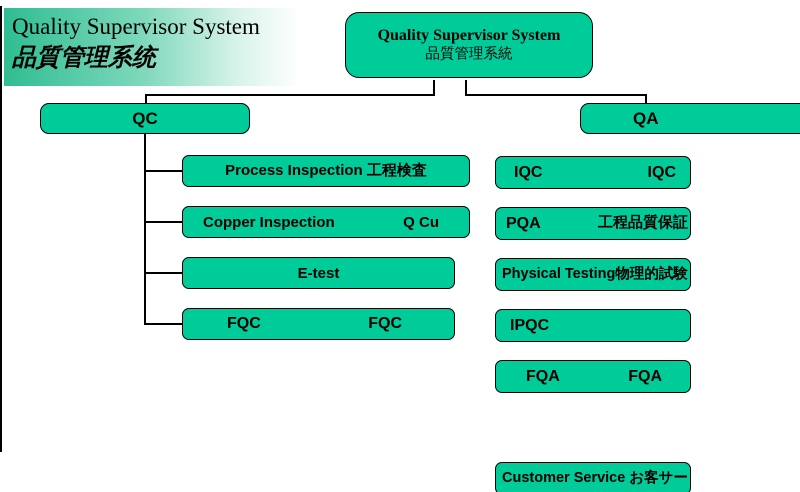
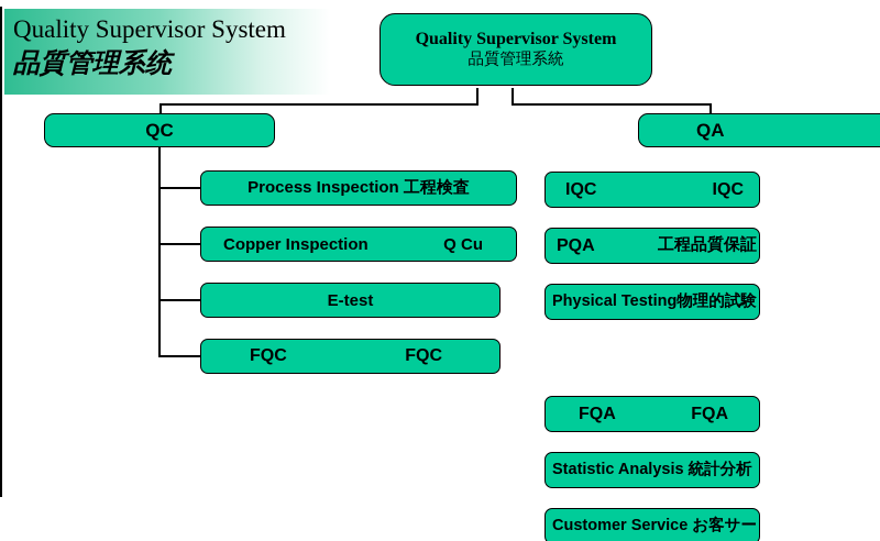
  Quality Supervisor System
  品質管理系统
  Quality Supervisor System
  品質管理系統
  QC
  QA
  Process Inspection 工程検査
  Copper Inspection
  Q Cu
  E-test
  FQC
  FQC
  IQC
  IQC
  PQA
  工程品質保証
  Physical Testing物理的試験
- IPQC
  FQA
  FQA
+ Statistic Analysis 統計分析
  Customer Service お客サー
